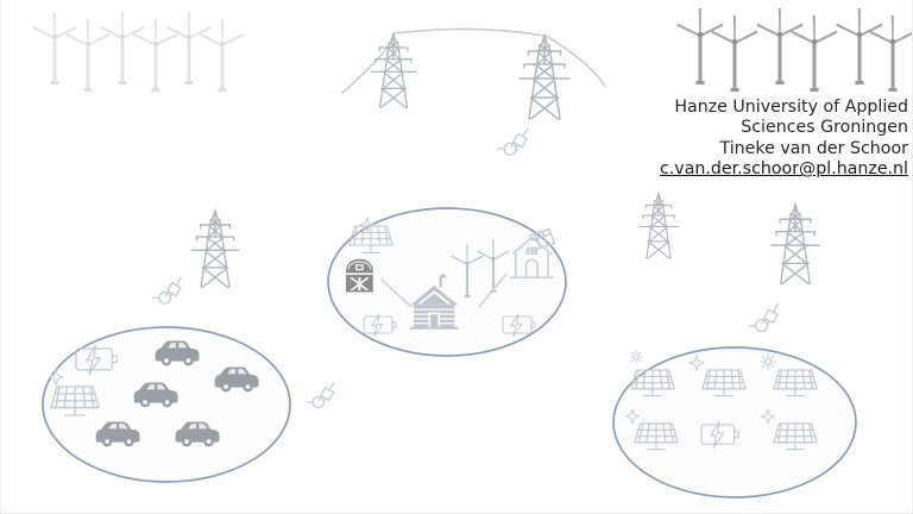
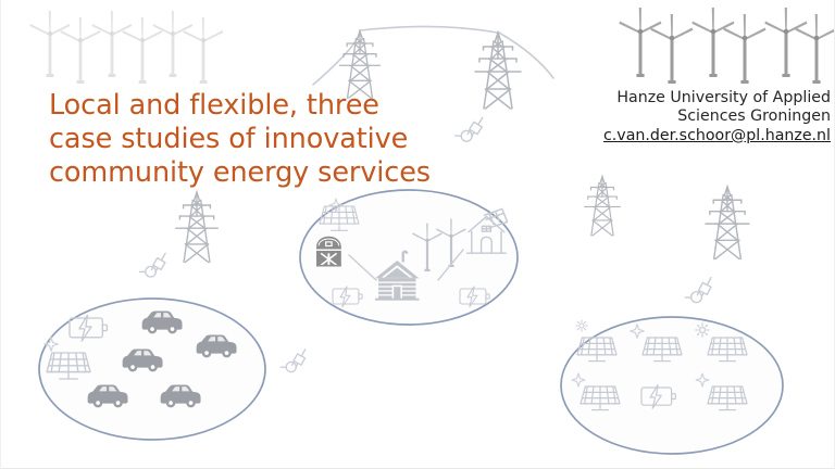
+ Local and flexible, three
+ case studies of innovative
+ community energy services
  Hanze University of Applied
  Sciences Groningen
- Tineke van der Schoor
  c.van.der.schoor@pl.hanze.nl
